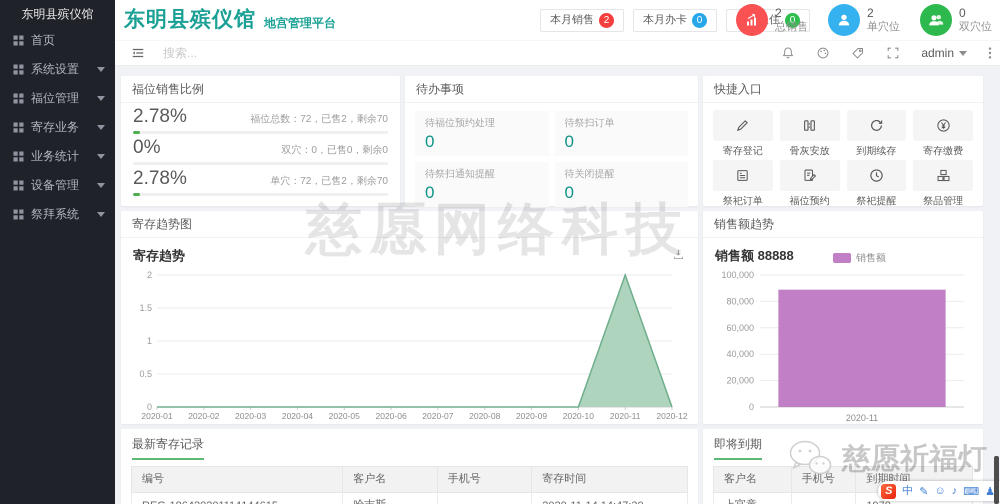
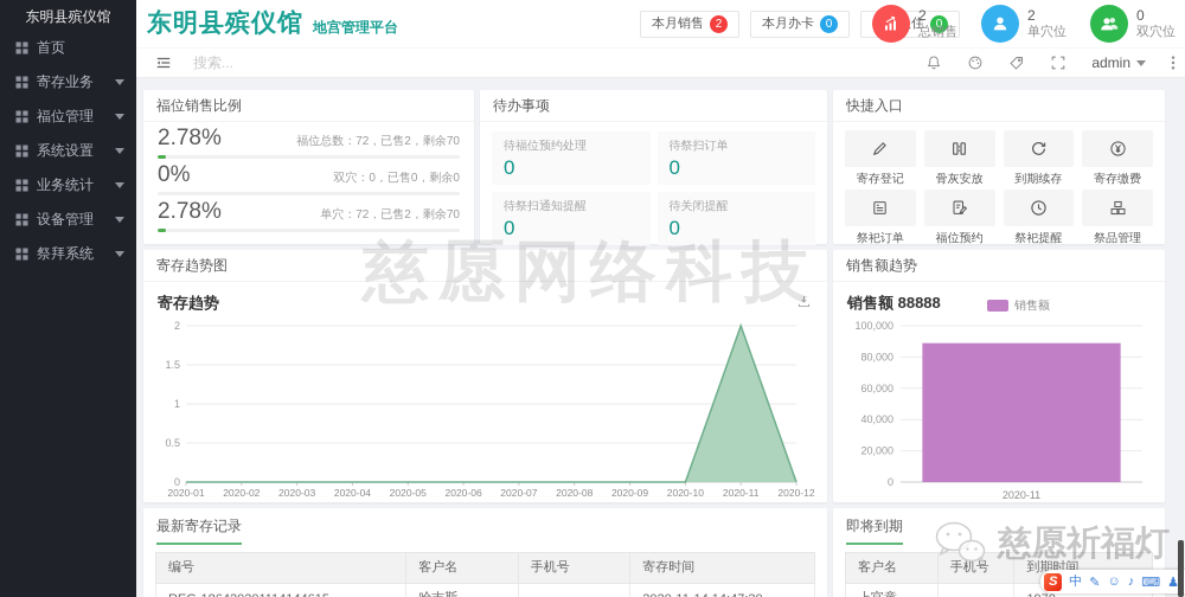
  东明县殡仪馆
  首页
- 系统设置
+ 寄存业务
  福位管理
- 寄存业务
+ 系统设置
  业务统计
  设备管理
  祭拜系统
  东明县殡仪馆
  地宫管理平台
  本月销售
  2
  本月办卡
  0
  0
  2
  总销售
  2
  单穴位
  0
  双穴位
  搜索...
  admin
  福位销售比例
  2.78%
  福位总数：72，已售2，剩余70
  0%
  双穴：0，已售0，剩余0
  2.78%
  单穴：72，已售2，剩余70
  待办事项
  待福位预约处理
  0
  待祭扫订单
  0
  待祭扫通知提醒
  0
  待关闭提醒
  0
  快捷入口
  寄存登记
  骨灰安放
  到期续存
  寄存缴费
  祭祀订单
  福位预约
  祭祀提醒
  祭品管理
  寄存趋势图
  寄存趋势
  0
  0.5
  1
  1.5
  2
  2020-01
  2020-02
  2020-03
  2020-04
  2020-05
  2020-06
  2020-07
  2020-08
  2020-09
  2020-10
  2020-11
  2020-12
  销售额趋势
  销售额 88888
  销售额
  0
  20,000
  40,000
  60,000
  80,000
  100,000
  2020-11
  最新寄存记录
  编号	客户名	手机号	寄存时间
  即将到期
  客户名	手机号	到期时间
  慈愿网络科技
  慈愿祈福灯
  S
  中
  ✎
  ☺
  ♪
  ⌨
  ♟
